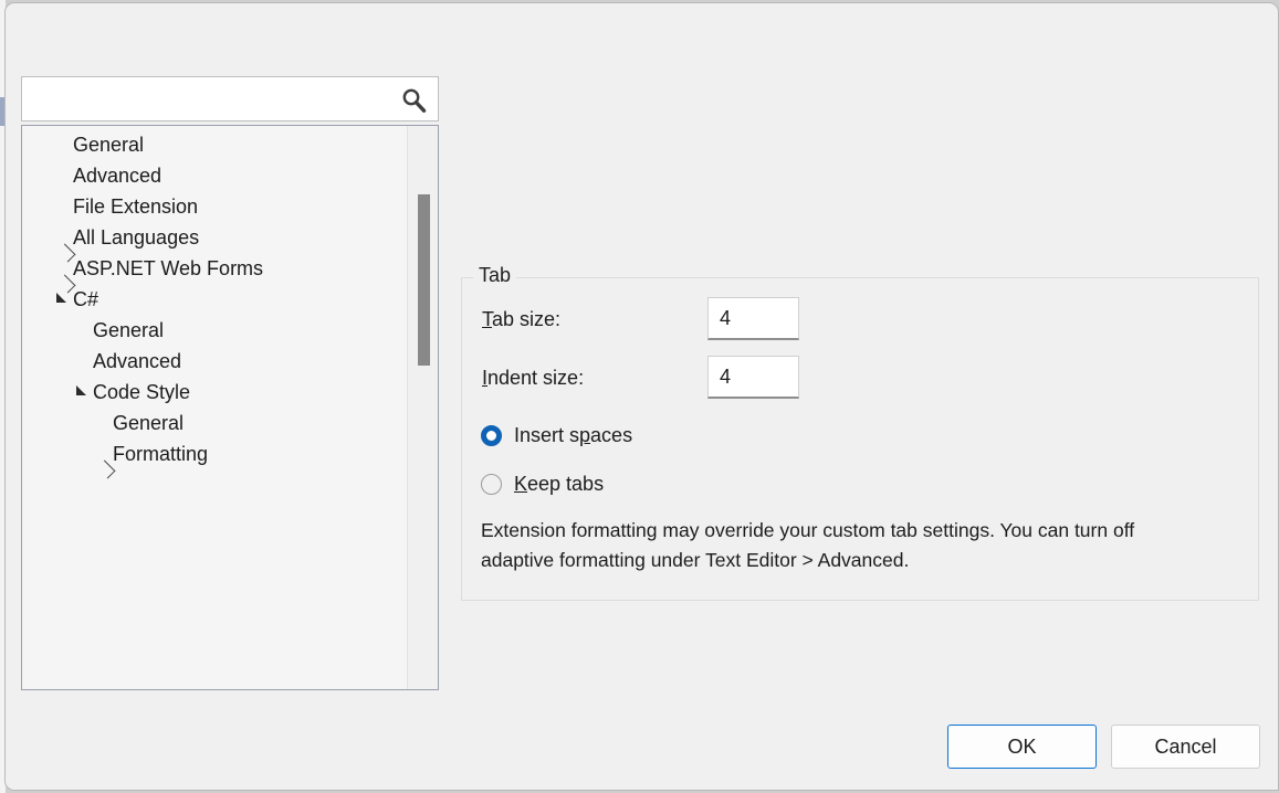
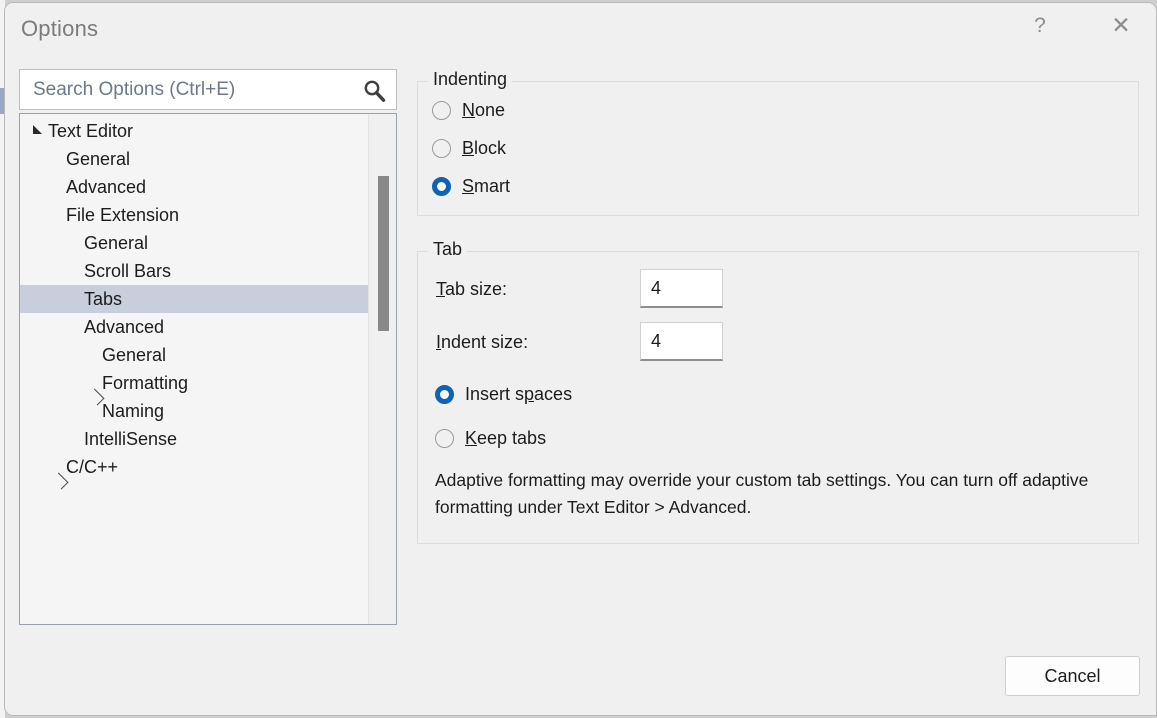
+ Options
+ ?
+ ✕
+ Search Options (Ctrl+E)
+ Text Editor
  General
  Advanced
  File Extension
- All Languages
- ASP.NET Web Forms
- C#
  General
+ Scroll Bars
+ Tabs
  Advanced
- Code Style
  General
  Formatting
+ Naming
+ IntelliSense
+ C/C++
+ Indenting
+ None
+ Block
+ Smart
  Tab
  Tab size:
  4
  Indent size:
  4
  Insert spaces
  Keep tabs
- Extension formatting may override your custom tab settings. You can turn off adaptive formatting under Text Editor > Advanced.
+ Adaptive formatting may override your custom tab settings. You can turn off adaptive formatting under Text Editor > Advanced.
- OK
  Cancel
